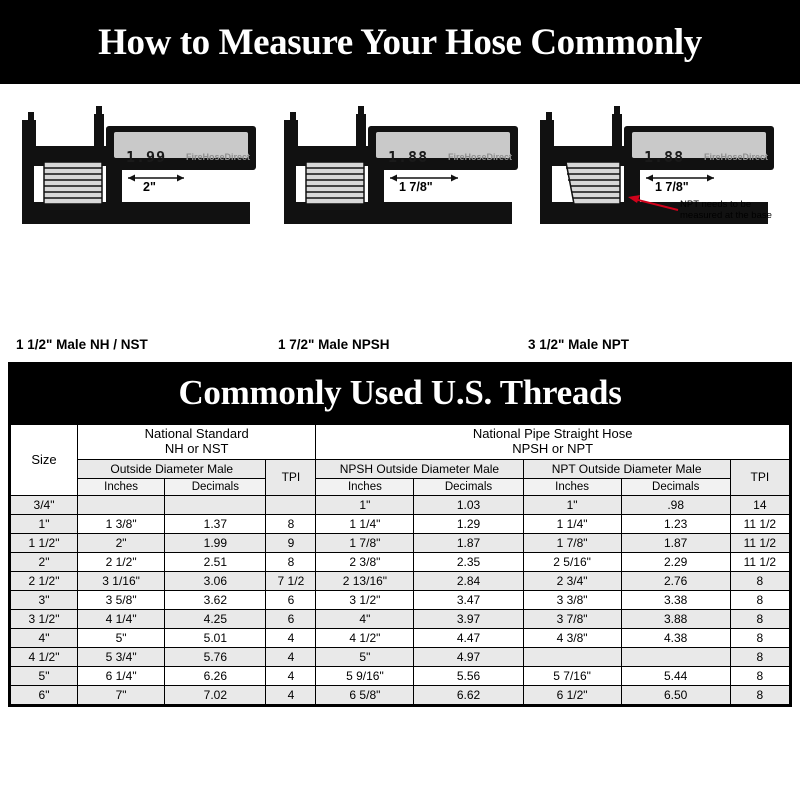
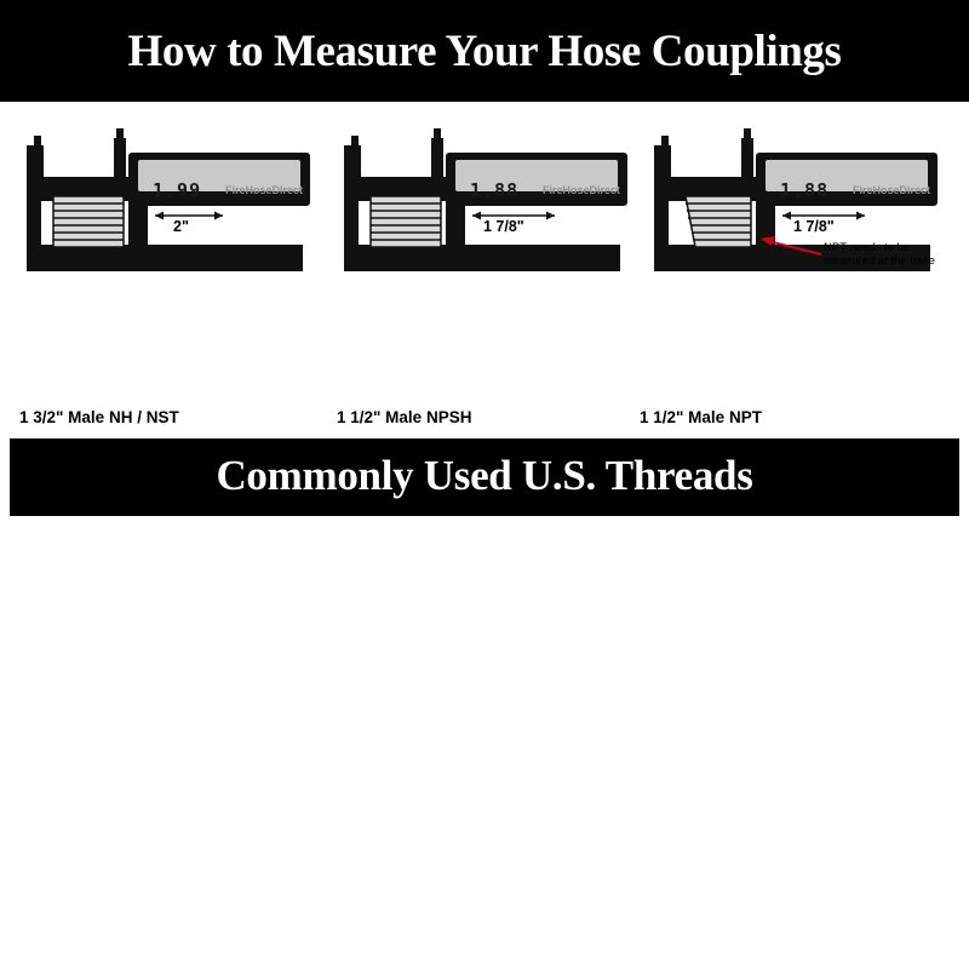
- How to Measure Your Hose Commonly
+ How to Measure Your Hose Couplings
  1.99
  FireHoseDirect
  2"
- 1 1/2" Male NH / NST
+ 1 3/2" Male NH / NST
  1.88
  FireHoseDirect
  1 7/8"
- 1 7/2" Male NPSH
+ 1 1/2" Male NPSH
  1.88
  FireHoseDirect
  1 7/8"
  NPT needs to be
  measured at the base
- 3 1/2" Male NPT
+ 1 1/2" Male NPT
  Commonly Used U.S. Threads
- Size	National Standard NH or NST	National Pipe Straight Hose NPSH or NPT
- Outside Diameter Male	TPI	NPSH Outside Diameter Male	NPT Outside Diameter Male	TPI
- Inches	Decimals	Inches	Decimals	Inches	Decimals
- 3/4"				1"	1.03	1"	.98	14
- 1"	1 3/8"	1.37	8	1 1/4"	1.29	1 1/4"	1.23	11 1/2
- 1 1/2"	2"	1.99	9	1 7/8"	1.87	1 7/8"	1.87	11 1/2
- 2"	2 1/2"	2.51	8	2 3/8"	2.35	2 5/16"	2.29	11 1/2
- 2 1/2"	3 1/16"	3.06	7 1/2	2 13/16"	2.84	2 3/4"	2.76	8
- 3"	3 5/8"	3.62	6	3 1/2"	3.47	3 3/8"	3.38	8
- 3 1/2"	4 1/4"	4.25	6	4"	3.97	3 7/8"	3.88	8
- 4"	5"	5.01	4	4 1/2"	4.47	4 3/8"	4.38	8
- 4 1/2"	5 3/4"	5.76	4	5"	4.97			8
- 5"	6 1/4"	6.26	4	5 9/16"	5.56	5 7/16"	5.44	8
- 6"	7"	7.02	4	6 5/8"	6.62	6 1/2"	6.50	8
